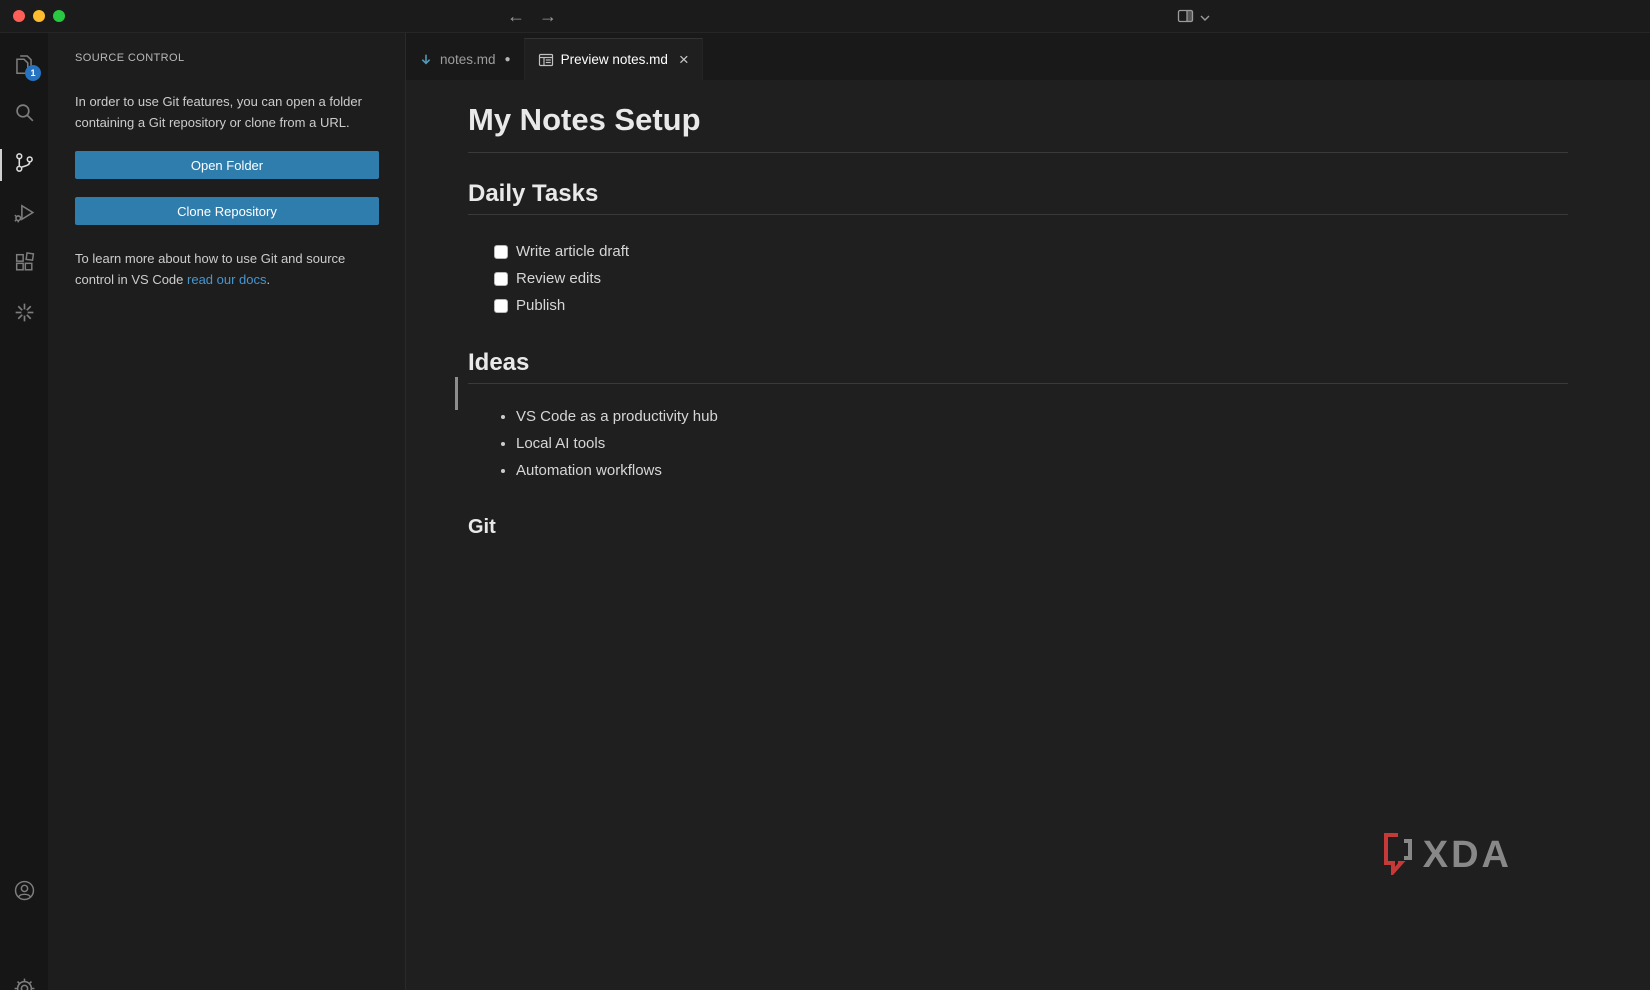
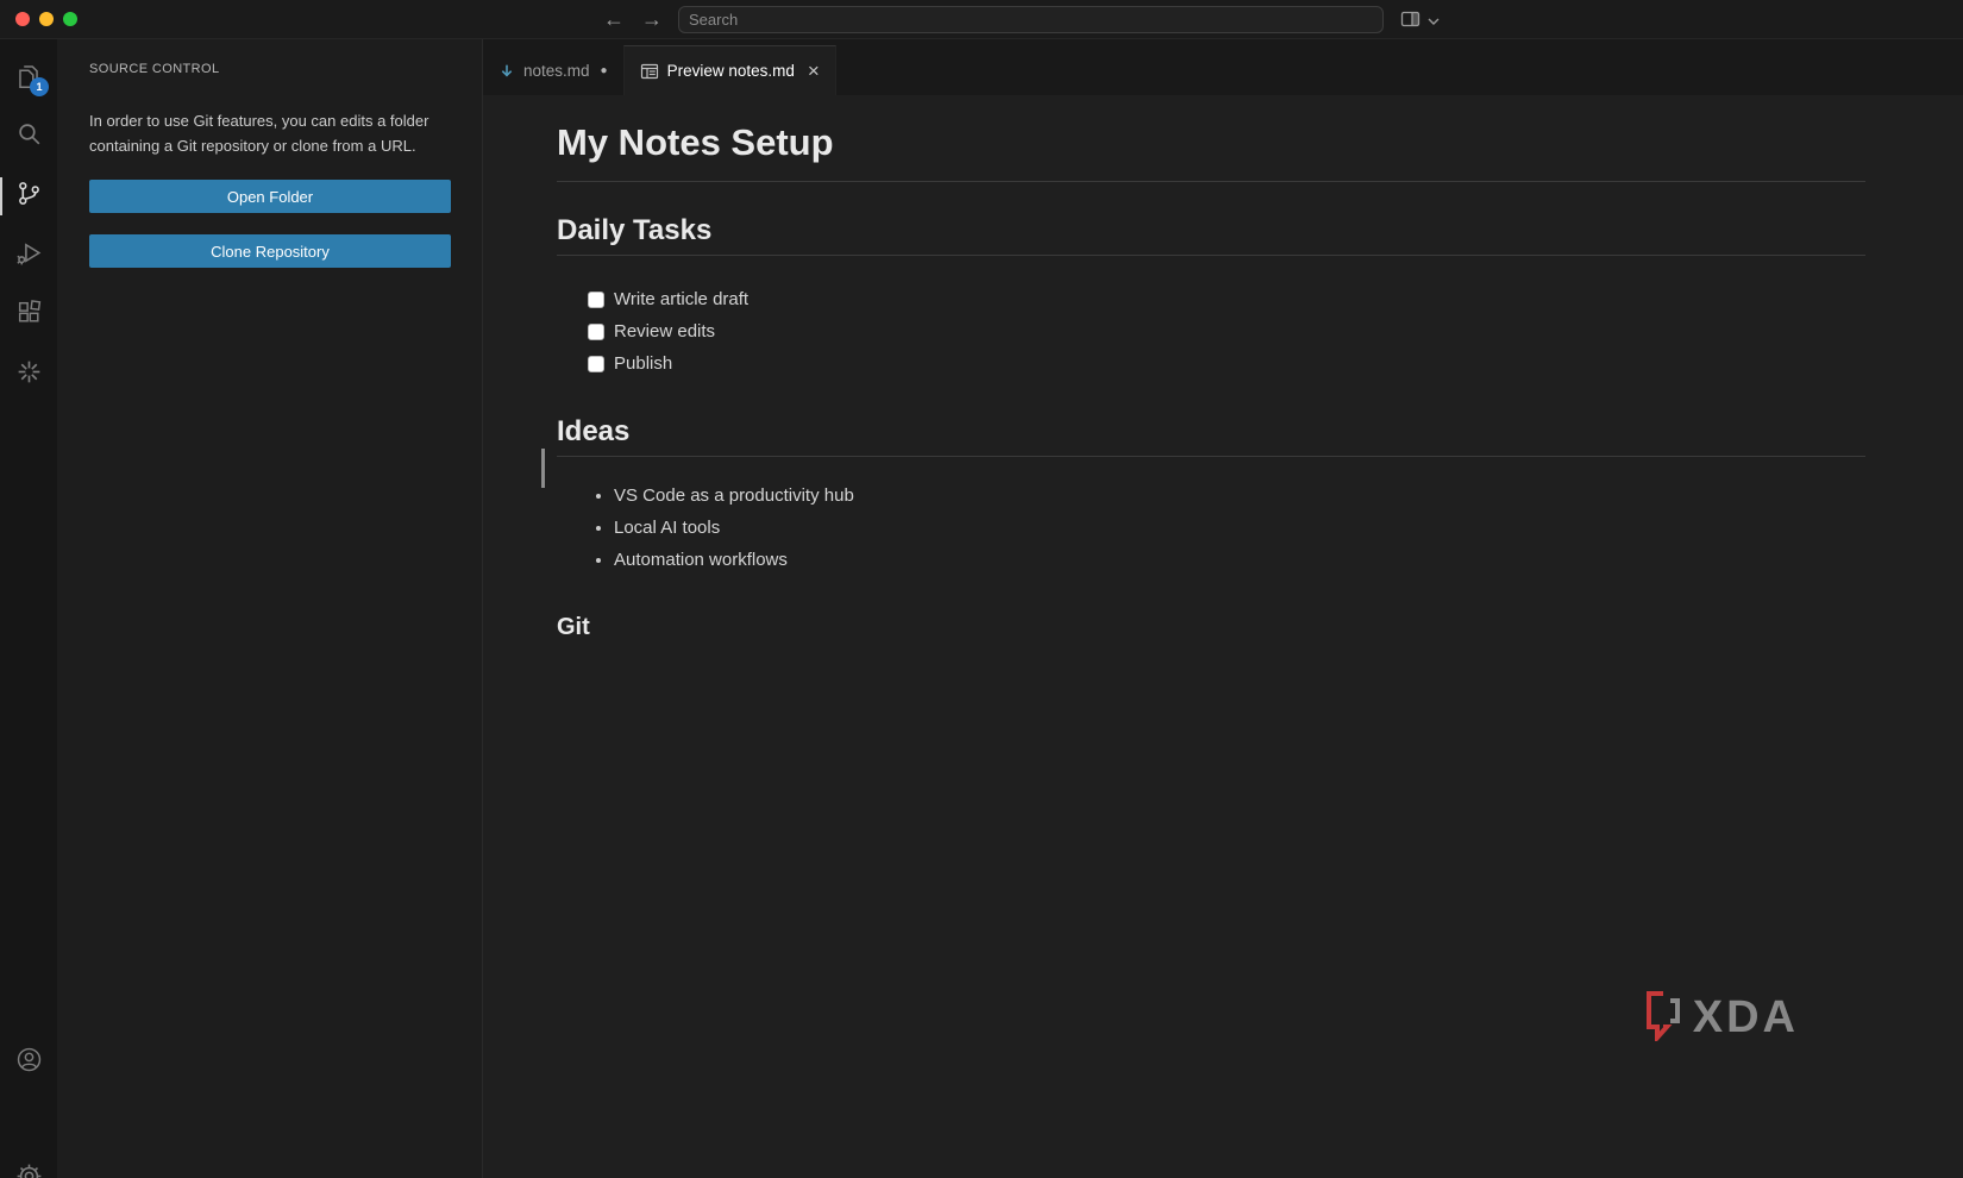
  ←
  →
+ Search
  1
  SOURCE CONTROL
- In order to use Git features, you can open a folder containing a Git repository or clone from a URL.
+ In order to use Git features, you can edits a folder containing a Git repository or clone from a URL.
  Open Folder
  Clone Repository
- To learn more about how to use Git and source control in VS Code read our docs.
  notes.md
  ●
  Preview notes.md
  ×
  My Notes Setup
  Daily Tasks
  Write article draft
  Review edits
  Publish
  Ideas
  VS Code as a productivity hub
  Local AI tools
  Automation workflows
  Git
  XDA
